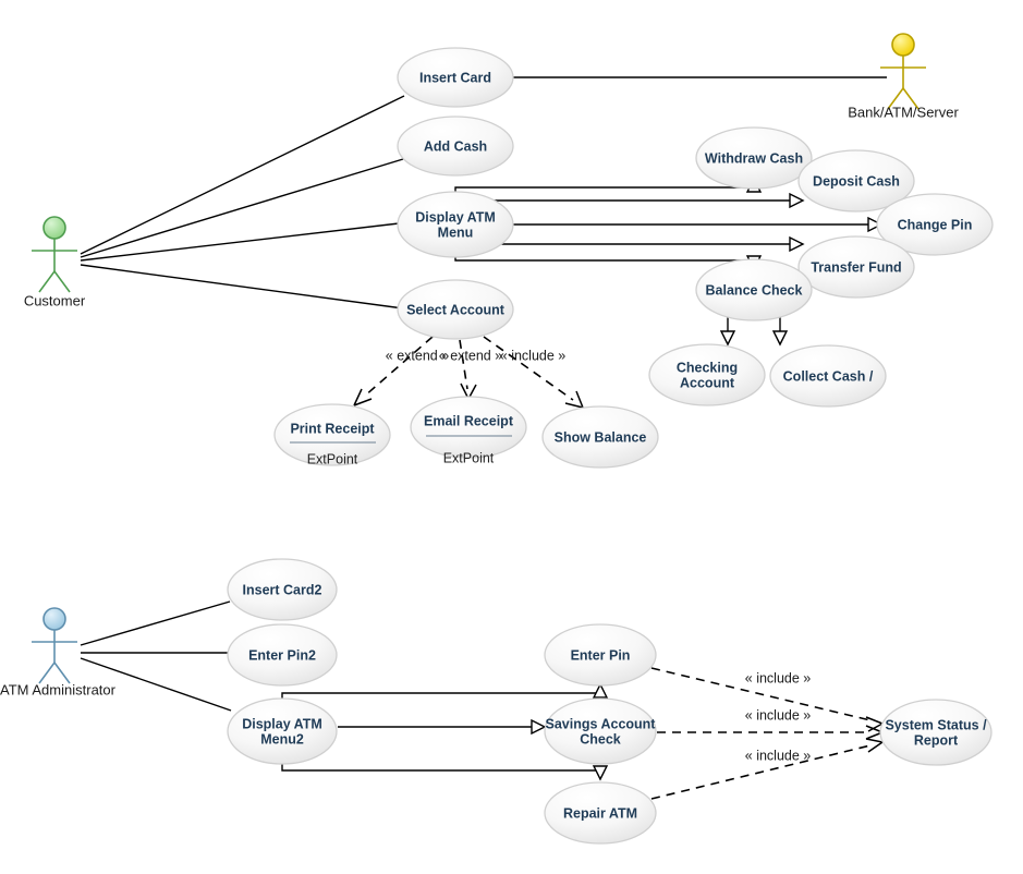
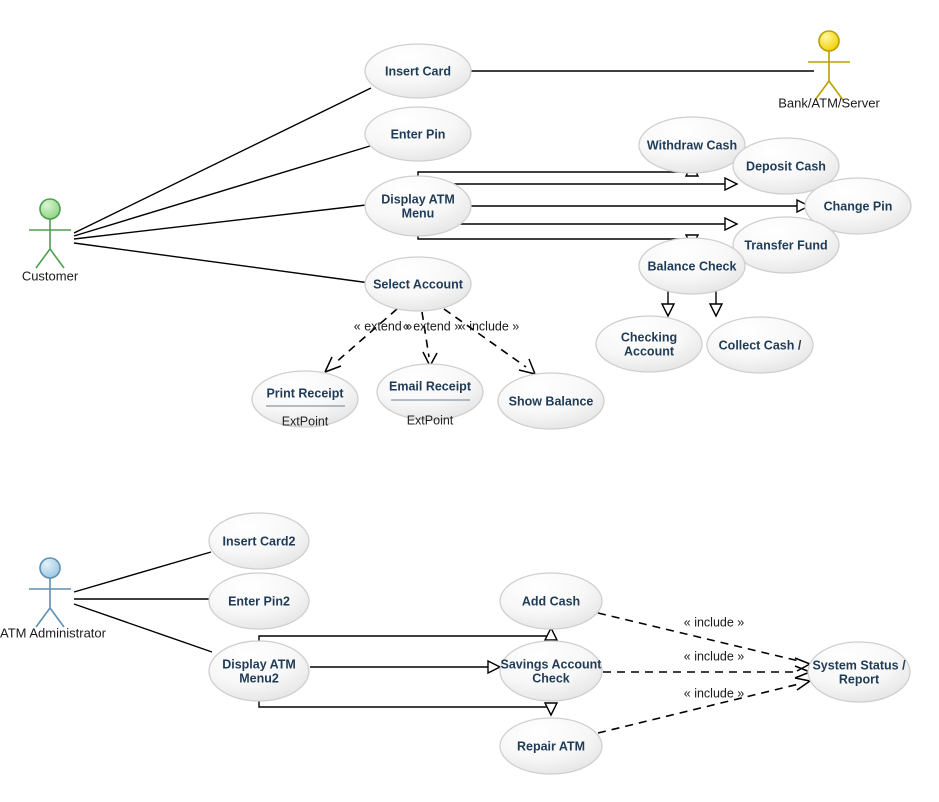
  Customer
  Bank/ATM/Server
  ATM Administrator
  Insert Card
- Add Cash
+ Enter Pin
  Display ATM
  Menu
  Select Account
  Withdraw Cash
  Deposit Cash
  Change Pin
  Transfer Fund
  Balance Check
  Checking
  Account
  Collect Cash /
  Print Receipt
  ExtPoint
  Email Receipt
  ExtPoint
  Show Balance
  Insert Card2
  Enter Pin2
  Display ATM
  Menu2
- Enter Pin
+ Add Cash
  Savings Account
  Check
  Repair ATM
  System Status /
  Report
  « extend »
  « extend »
  « include »
  « include »
  « include »
  « include »
